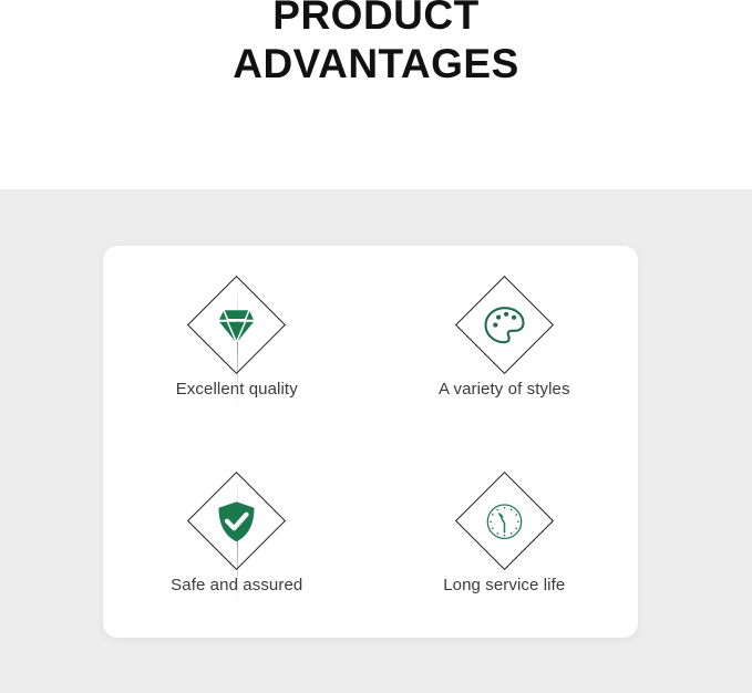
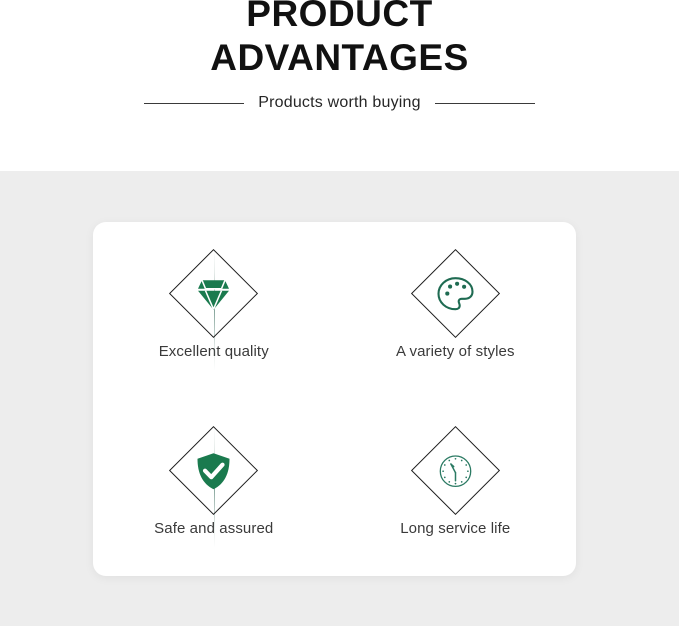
  PRODUCT
  ADVANTAGES
+ Products worth buying
  Excellent quality
  A variety of styles
  Safe and assured
  Long service life
